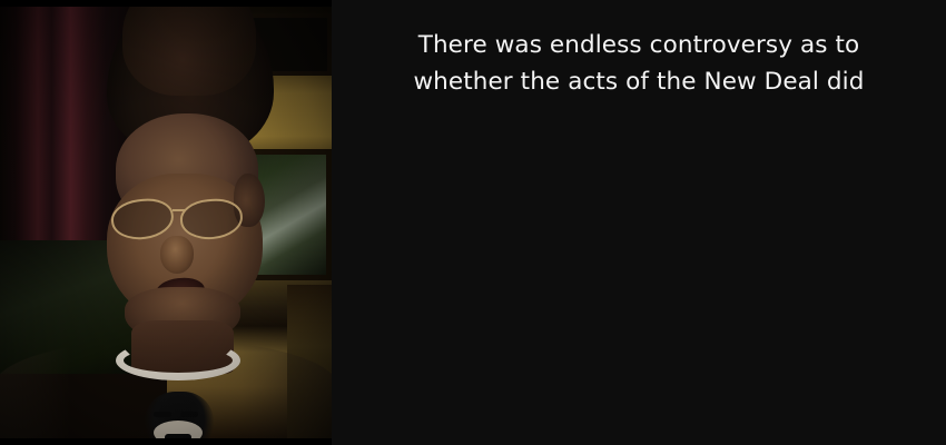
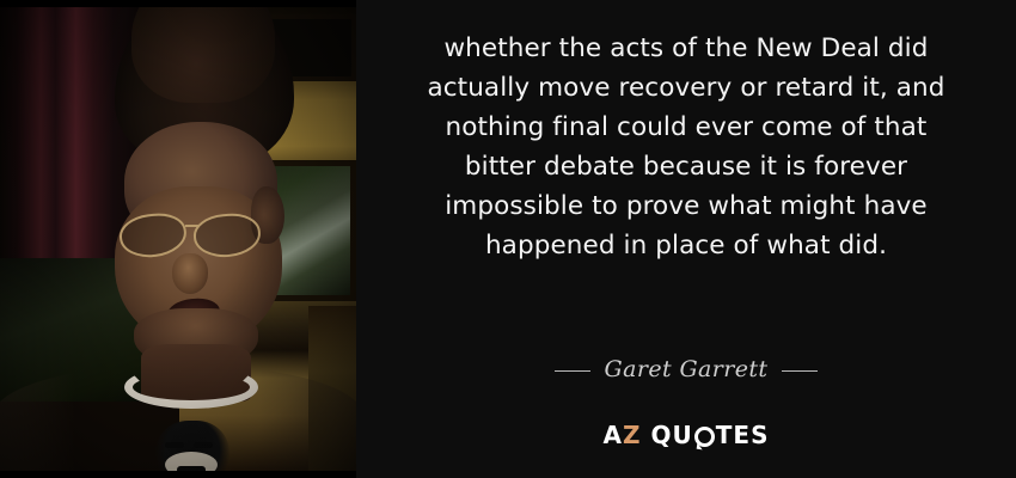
- There was endless controversy as to
  whether the acts of the New Deal did
+ actually move recovery or retard it, and
+ nothing final could ever come of that
+ bitter debate because it is forever
+ impossible to prove what might have
+ happened in place of what did.
+ Garet Garrett
+ A
+ Z
+ QU
+ TES
